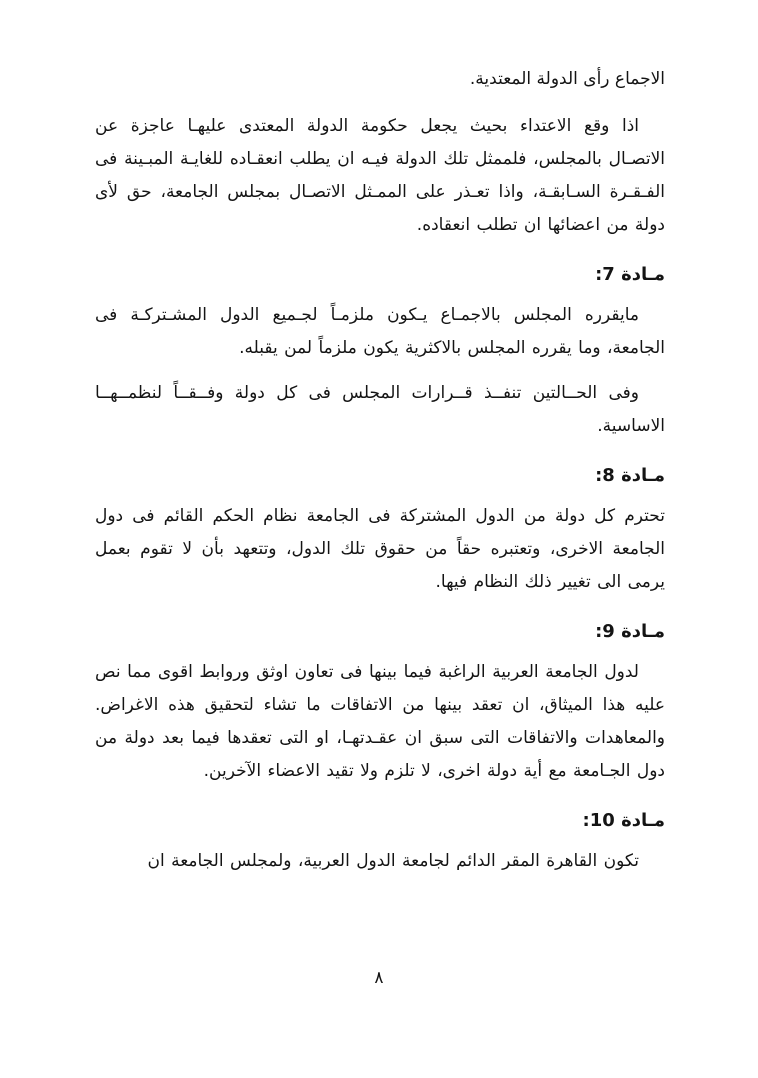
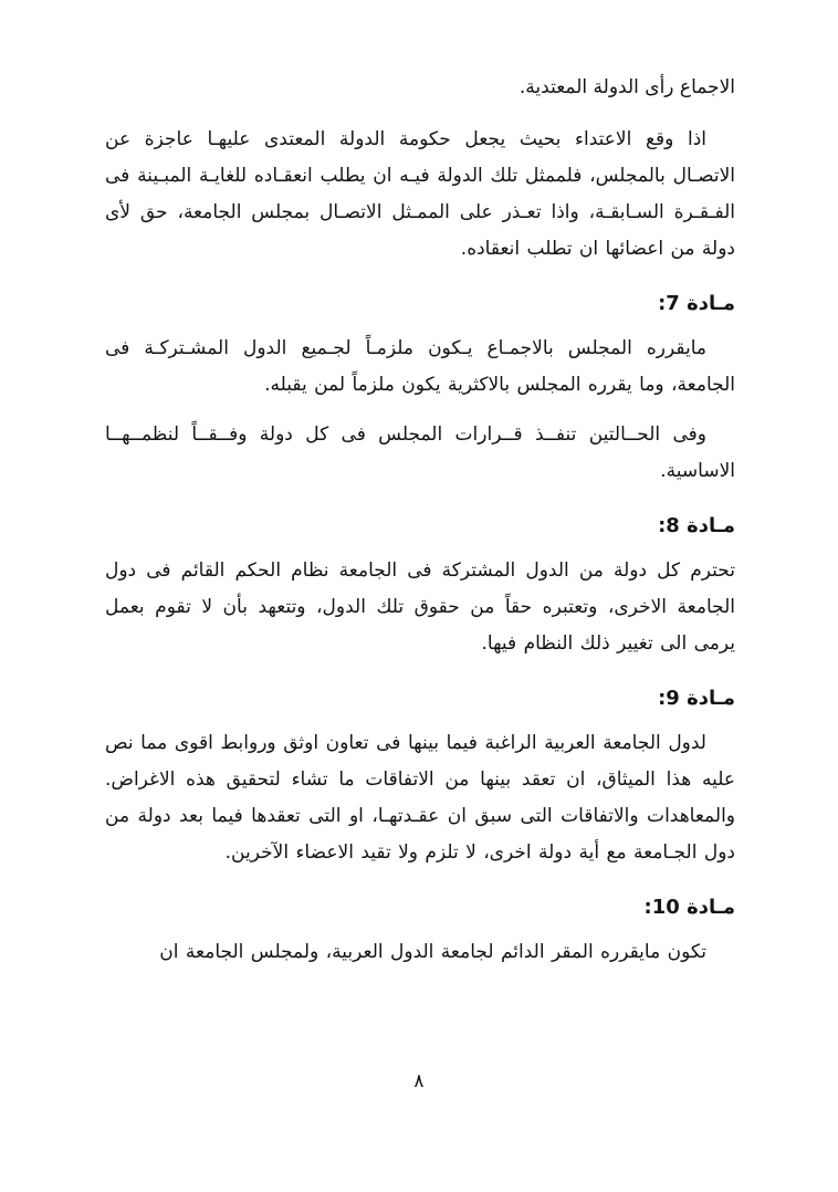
  الاجماع رأى الدولة المعتدية.
  اذا وقع الاعتداء بحيث يجعل حكومة الدولة المعتدى عليهـا عاجزة عن الاتصـال بالمجلس، فلممثل تلك الدولة فيـه ان يطلب انعقـاده للغايـة المبـينة فى الفـقـرة السـابقـة، واذا تعـذر على الممـثل الاتصـال بمجلس الجامعة، حق لأى دولة من اعضائها ان تطلب انعقاده.
  مـادة 7:
  مايقرره المجلس بالاجمـاع يـكون ملزمـاً لجـميع الدول المشـتركـة فى الجامعة، وما يقرره المجلس بالاكثرية يكون ملزماً لمن يقبله.
  وفى الحــالتين تنفــذ قــرارات المجلس فى كل دولة وفــقــاً لنظمــهــا الاساسية.
  مـادة 8:
  تحترم كل دولة من الدول المشتركة فى الجامعة نظام الحكم القائم فى دول الجامعة الاخرى، وتعتبره حقاً من حقوق تلك الدول، وتتعهد بأن لا تقوم بعمل يرمى الى تغيير ذلك النظام فيها.
  مـادة 9:
  لدول الجامعة العربية الراغبة فيما بينها فى تعاون اوثق وروابط اقوى مما نص عليه هذا الميثاق، ان تعقد بينها من الاتفاقات ما تشاء لتحقيق هذه الاغراض. والمعاهدات والاتفاقات التى سبق ان عقـدتهـا، او التى تعقدها فيما بعد دولة من دول الجـامعة مع أية دولة اخرى، لا تلزم ولا تقيد الاعضاء الآخرين.
  مـادة 10:
- تكون القاهرة المقر الدائم لجامعة الدول العربية، ولمجلس الجامعة ان
+ تكون مايقرره المقر الدائم لجامعة الدول العربية، ولمجلس الجامعة ان
  ٨
